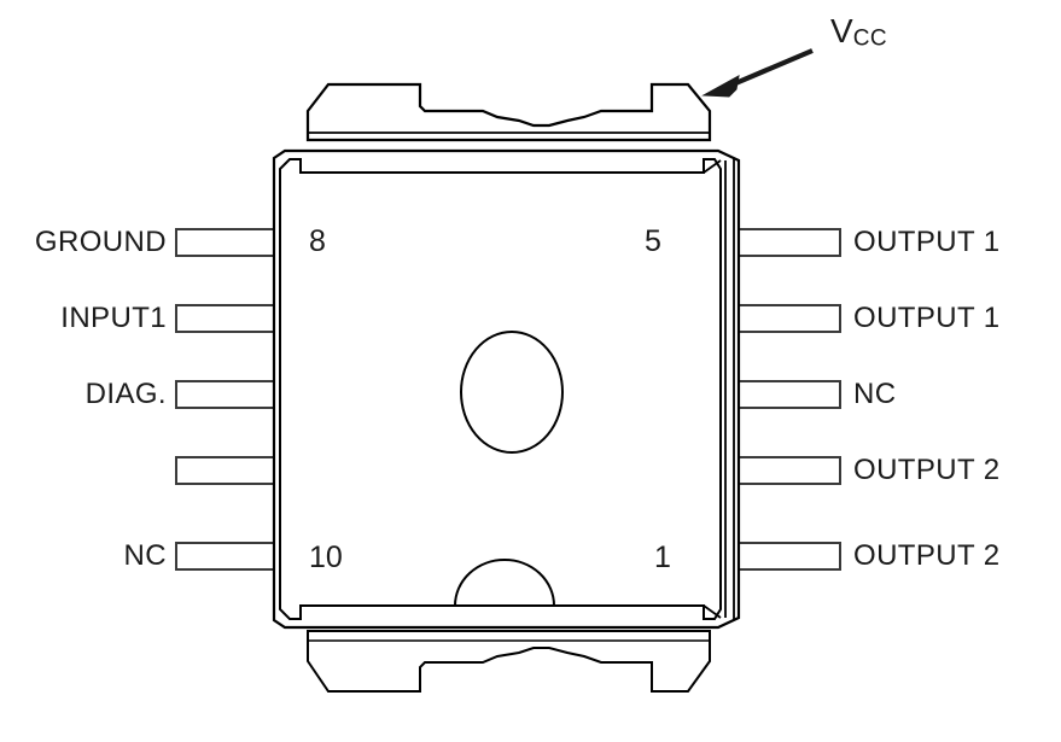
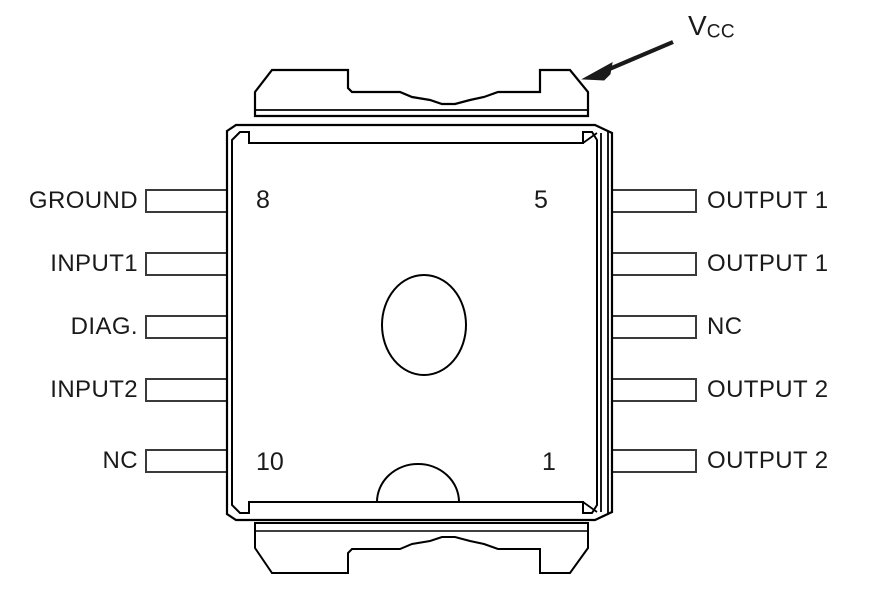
  GROUND
  INPUT1
  DIAG.
+ INPUT2
  NC
  OUTPUT 1
  OUTPUT 1
  NC
  OUTPUT 2
  OUTPUT 2
  8
  5
  10
  1
  VCC
